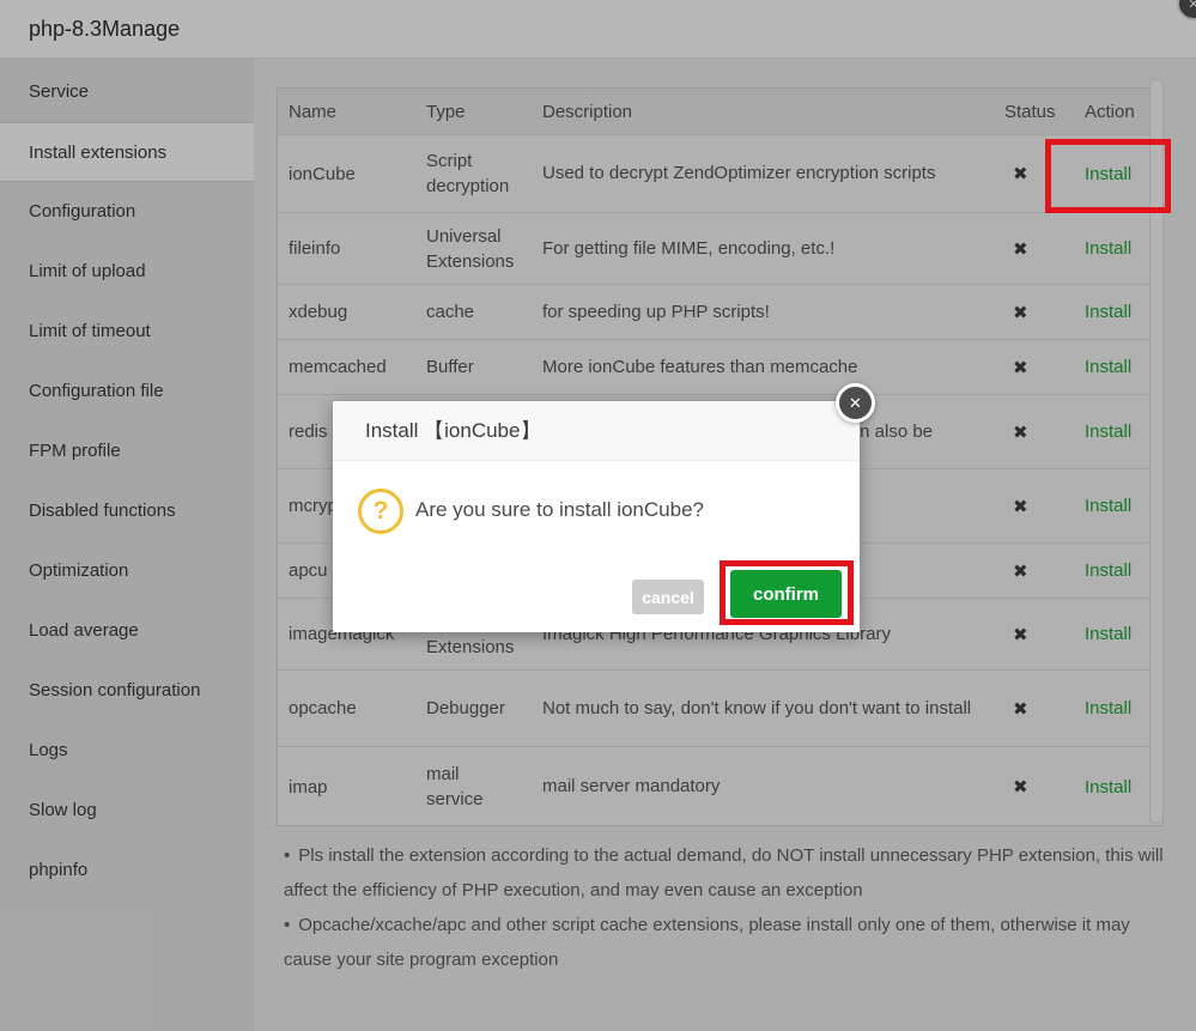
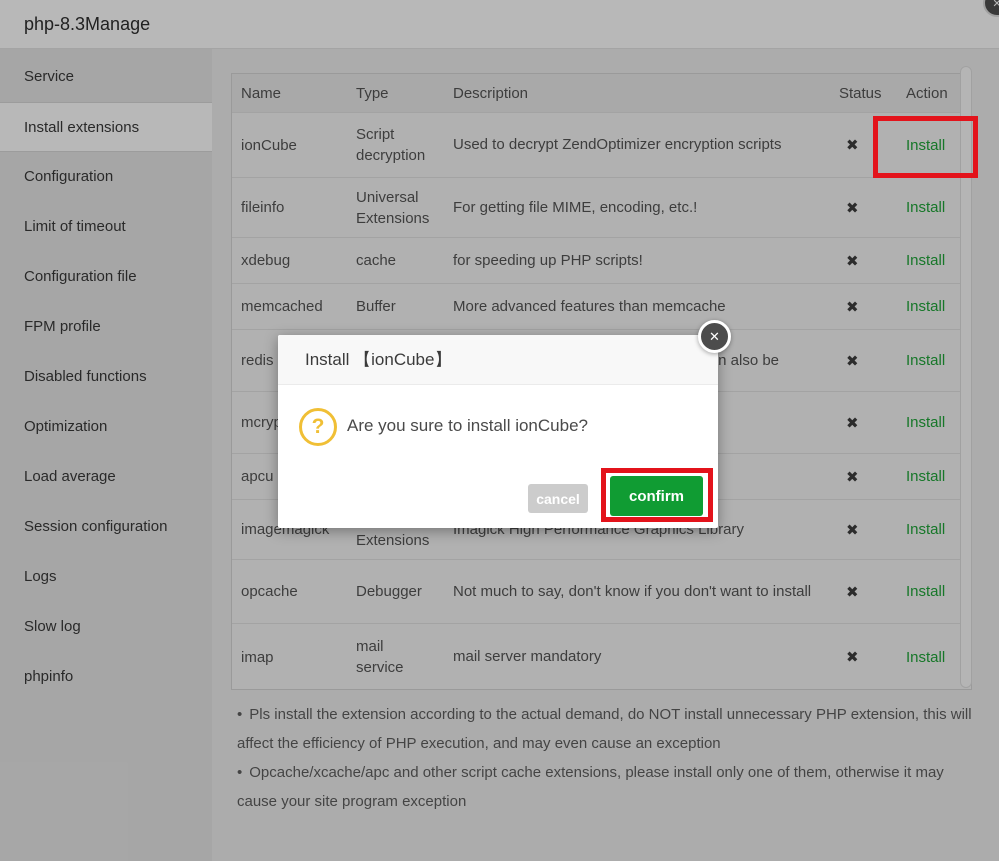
  php-8.3Manage
  ✕
  Service
  Install extensions
  Configuration
- Limit of upload
  Limit of timeout
  Configuration file
  FPM profile
  Disabled functions
  Optimization
  Load average
  Session configuration
  Logs
  Slow log
  phpinfo
  Name
  Type
  Description
  Status
  Action
  ionCube
  Script decryption
  Used to decrypt ZendOptimizer encryption scripts
  ✖
  Install
  fileinfo
  Universal Extensions
  For getting file MIME, encoding, etc.!
  ✖
  Install
  xdebug
  cache
  for speeding up PHP scripts!
  ✖
  Install
  memcached
  Buffer
- More ionCube features than memcache
+ More advanced features than memcache
  ✖
  Install
  redis
  ✖
  Install
  ✖
  Install
  apcu
  ✖
  Install
  imagemagick
  Imagick High Performance Graphics Library
  ✖
  Install
  opcache
  Debugger
  Not much to say, don't know if you don't want to install
  ✖
  Install
  imap
  mail service
  mail server mandatory
  ✖
  Install
  • Pls install the extension according to the actual demand, do NOT install unnecessary PHP extension, this will affect the efficiency of PHP execution, and may even cause an exception
  • Opcache/xcache/apc and other script cache extensions, please install only one of them, otherwise it may cause your site program exception
  Install 【ionCube】
  ✕
  ?
  Are you sure to install ionCube?
  cancel
  confirm
